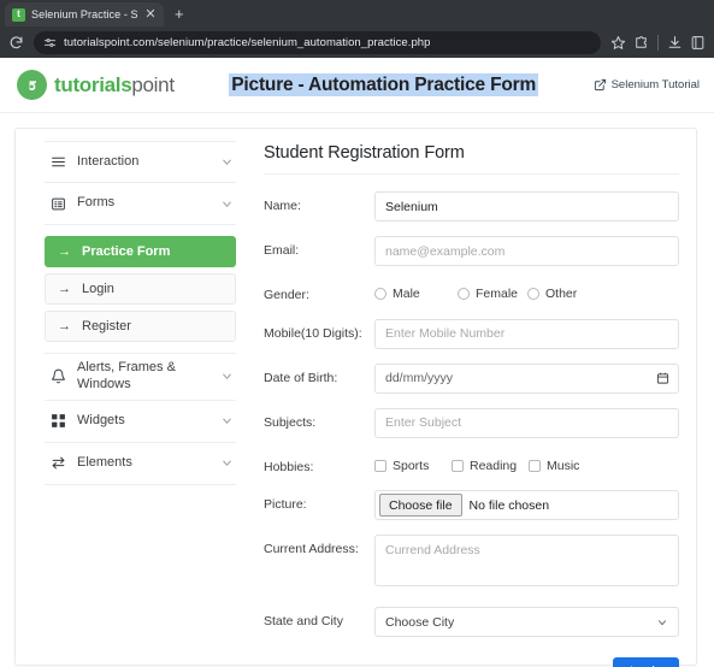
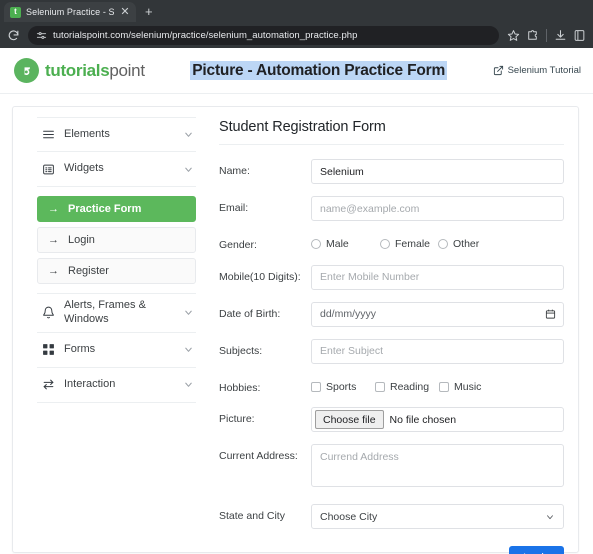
  t
  Selenium Practice - S
  ✕
  +
  tutorialspoint.com/selenium/practice/selenium_automation_practice.php
  tutorialspoint
  Picture - Automation Practice Form
  Selenium Tutorial
- Interaction
+ Elements
- Forms
+ Widgets
  →
  Practice Form
  →
  Login
  →
  Register
  Alerts, Frames & Windows
- Widgets
+ Forms
- Elements
+ Interaction
  Student Registration Form
  Name:
  Selenium
  Email:
  name@example.com
  Gender:
  Male
  Female
  Other
  Mobile(10 Digits):
  Enter Mobile Number
  Date of Birth:
  dd/mm/yyyy
  Subjects:
  Enter Subject
  Hobbies:
  Sports
  Reading
  Music
  Picture:
  Choose file
  No file chosen
  Current Address:
  Currend Address
  State and City
  Choose City
